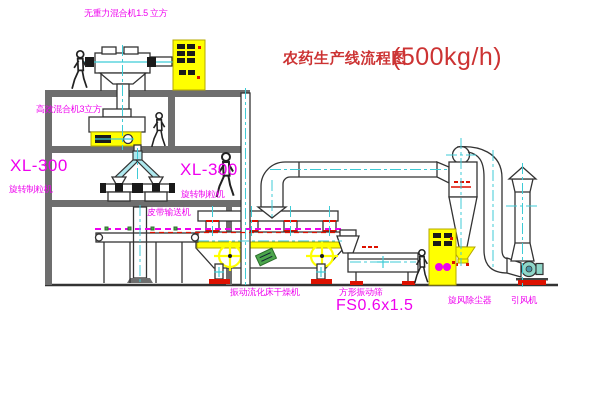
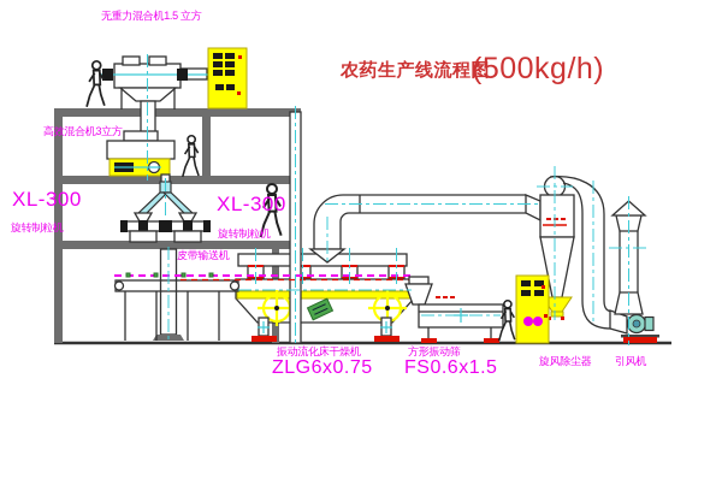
  无重力混合机1.5 立方
  高效混合机3立方
  XL-300
  旋转制粒机
  XL-300
  旋转制粒机
  皮带输送机
  振动流化床干燥机
+ ZLG6x0.75
  方形振动筛
  FS0.6x1.5
  旋风除尘器
  引风机
  农药生产线流程图
  (500kg/h)
